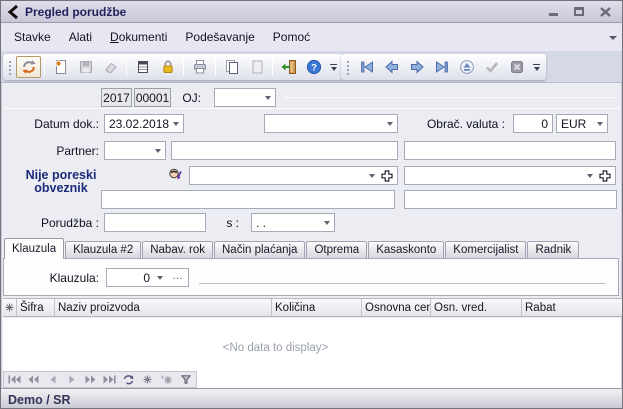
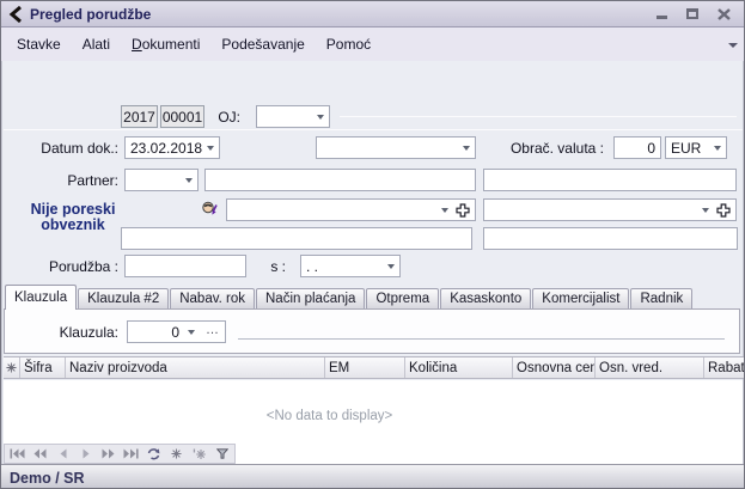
  Pregled porudžbe
  Stavke
  Alati
  Dokumenti
  Podešavanje
  Pomoć
- ?
  2017
  00001
  OJ:
  Datum dok.:
  23.02.2018
  Obrač. valuta :
  0
  EUR
  Partner:
  Nije poreski
  obveznik
  Porudžba :
  s :
  . .
  Klauzula
  Klauzula #2
  Nabav. rok
  Način plaćanja
  Otprema
  Kasaskonto
  Komercijalist
  Radnik
  Klauzula:
  0
  …
  Šifra
  Naziv proizvoda
+ EM
  Količina
  Osnovna cen
  Osn. vred.
  Rabat
  <No data to display>
  Demo / SR
